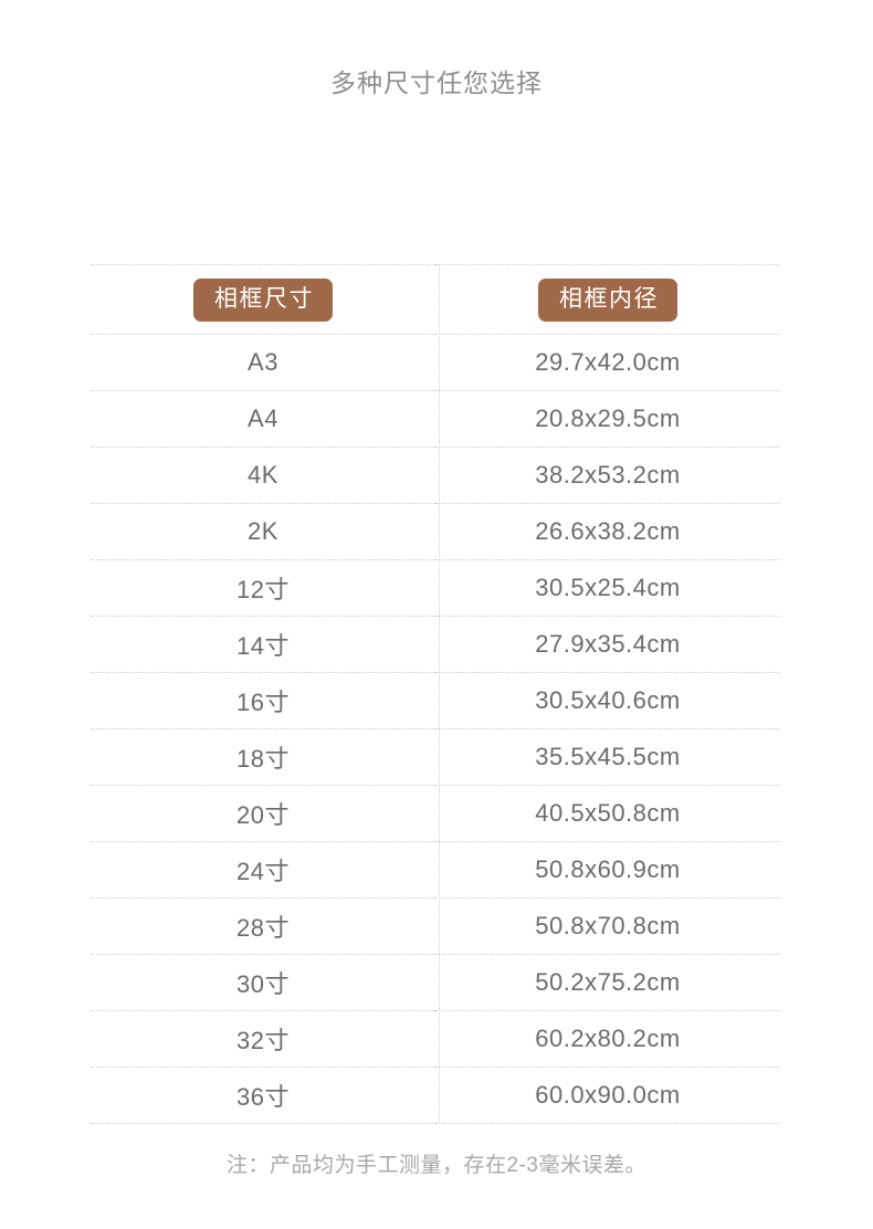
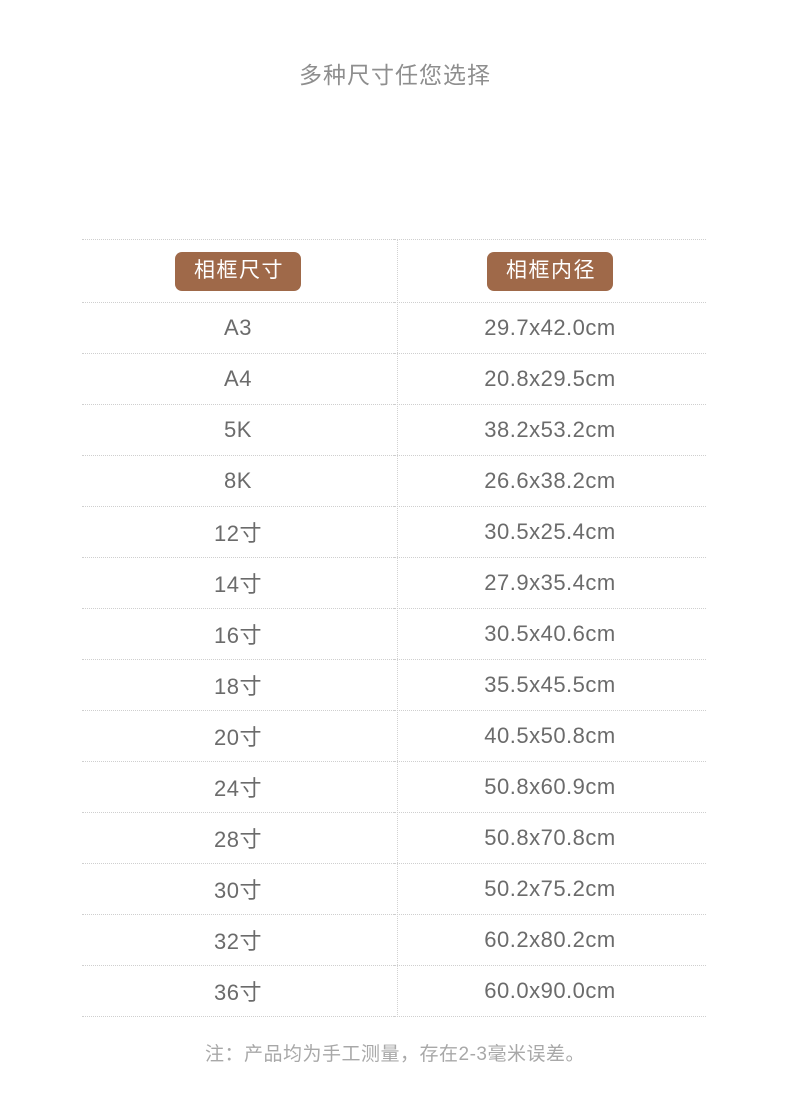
  多种尺寸任您选择
  相框尺寸	相框内径
  A3	29.7x42.0cm
  A4	20.8x29.5cm
- 4K	38.2x53.2cm
+ 5K	38.2x53.2cm
- 2K	26.6x38.2cm
+ 8K	26.6x38.2cm
  12寸	30.5x25.4cm
  14寸	27.9x35.4cm
  16寸	30.5x40.6cm
  18寸	35.5x45.5cm
  20寸	40.5x50.8cm
  24寸	50.8x60.9cm
  28寸	50.8x70.8cm
  30寸	50.2x75.2cm
  32寸	60.2x80.2cm
  36寸	60.0x90.0cm
  注：产品均为手工测量，存在2-3毫米误差。
